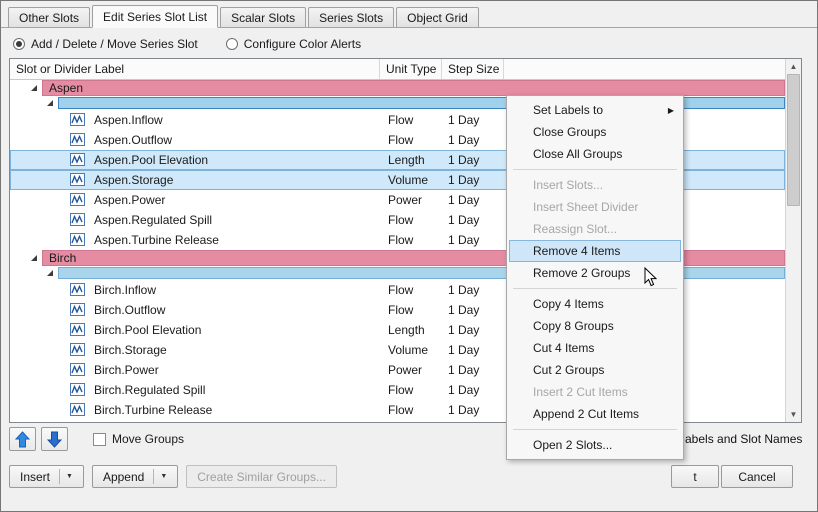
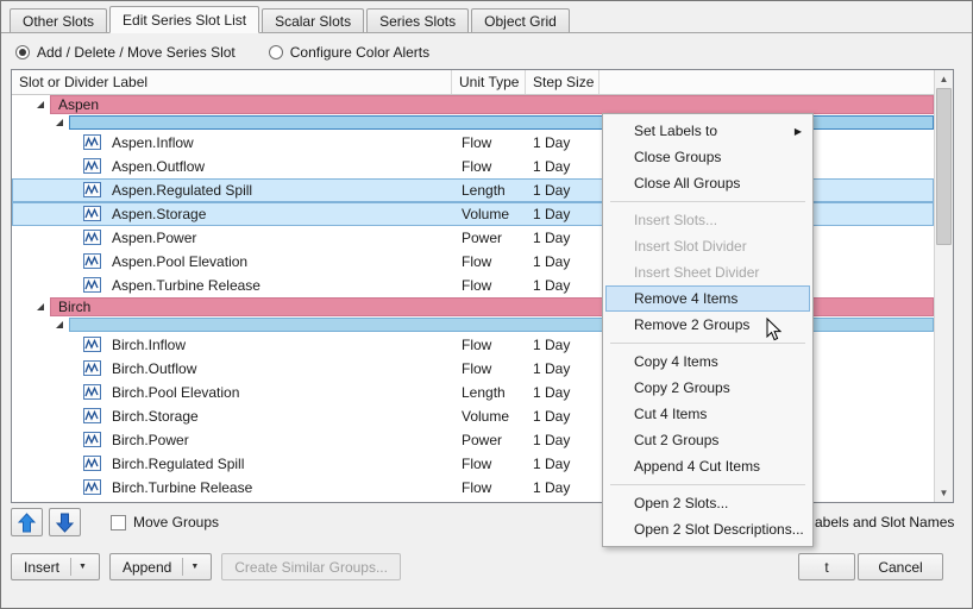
  Other Slots
  Edit Series Slot List
  Scalar Slots
  Series Slots
  Object Grid
  Add / Delete / Move Series Slot
  Configure Color Alerts
  Slot or Divider Label
  Unit Type
  Step Size
  Aspen
  Aspen.Inflow
  Flow
  1 Day
  Aspen.Outflow
  Flow
  1 Day
- Aspen.Pool Elevation
+ Aspen.Regulated Spill
  Length
  1 Day
  Aspen.Storage
  Volume
  1 Day
  Aspen.Power
  Power
  1 Day
- Aspen.Regulated Spill
+ Aspen.Pool Elevation
  Flow
  1 Day
  Aspen.Turbine Release
  Flow
  1 Day
  Birch
  Birch.Inflow
  Flow
  1 Day
  Birch.Outflow
  Flow
  1 Day
  Birch.Pool Elevation
  Length
  1 Day
  Birch.Storage
  Volume
  1 Day
  Birch.Power
  Power
  1 Day
  Birch.Regulated Spill
  Flow
  1 Day
  Birch.Turbine Release
  Flow
  1 Day
  ▲
  ▼
  Move Groups
  abels and Slot Names
  Insert
  Append
  Create Similar Groups...
  t
  Cancel
  Set Labels to
  ▶
  Close Groups
  Close All Groups
  Insert Slots...
+ Insert Slot Divider
  Insert Sheet Divider
- Reassign Slot...
  Remove 4 Items
  Remove 2 Groups
  Copy 4 Items
- Copy 8 Groups
+ Copy 2 Groups
  Cut 4 Items
  Cut 2 Groups
- Insert 2 Cut Items
- Append 2 Cut Items
+ Append 4 Cut Items
  Open 2 Slots...
+ Open 2 Slot Descriptions...
